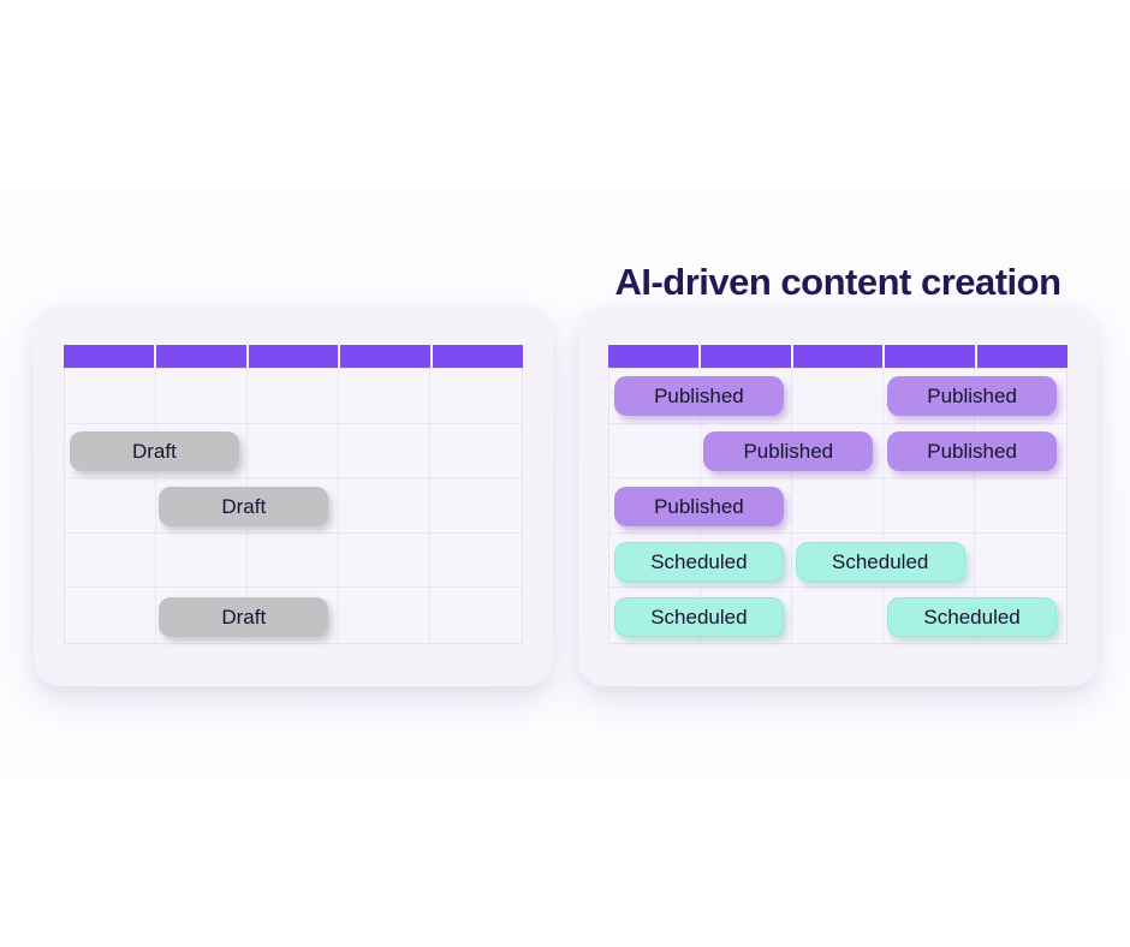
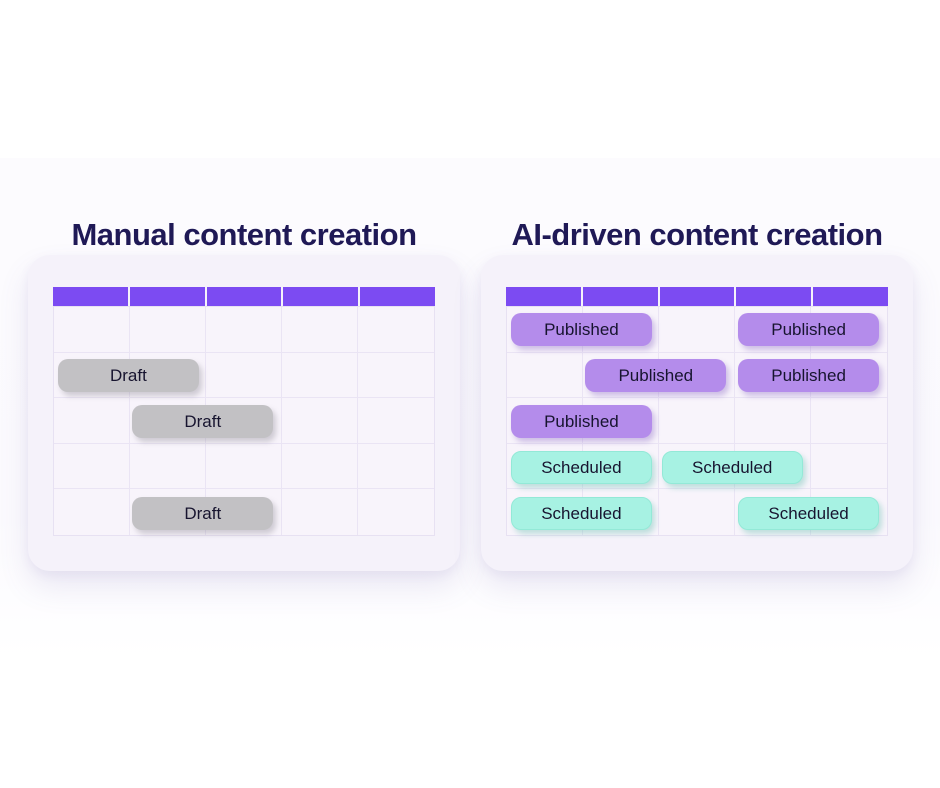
+ Manual content creation
  AI-driven content creation
  Draft
  Draft
  Draft
  Published
  Published
  Published
  Published
  Published
  Scheduled
  Scheduled
  Scheduled
  Scheduled
